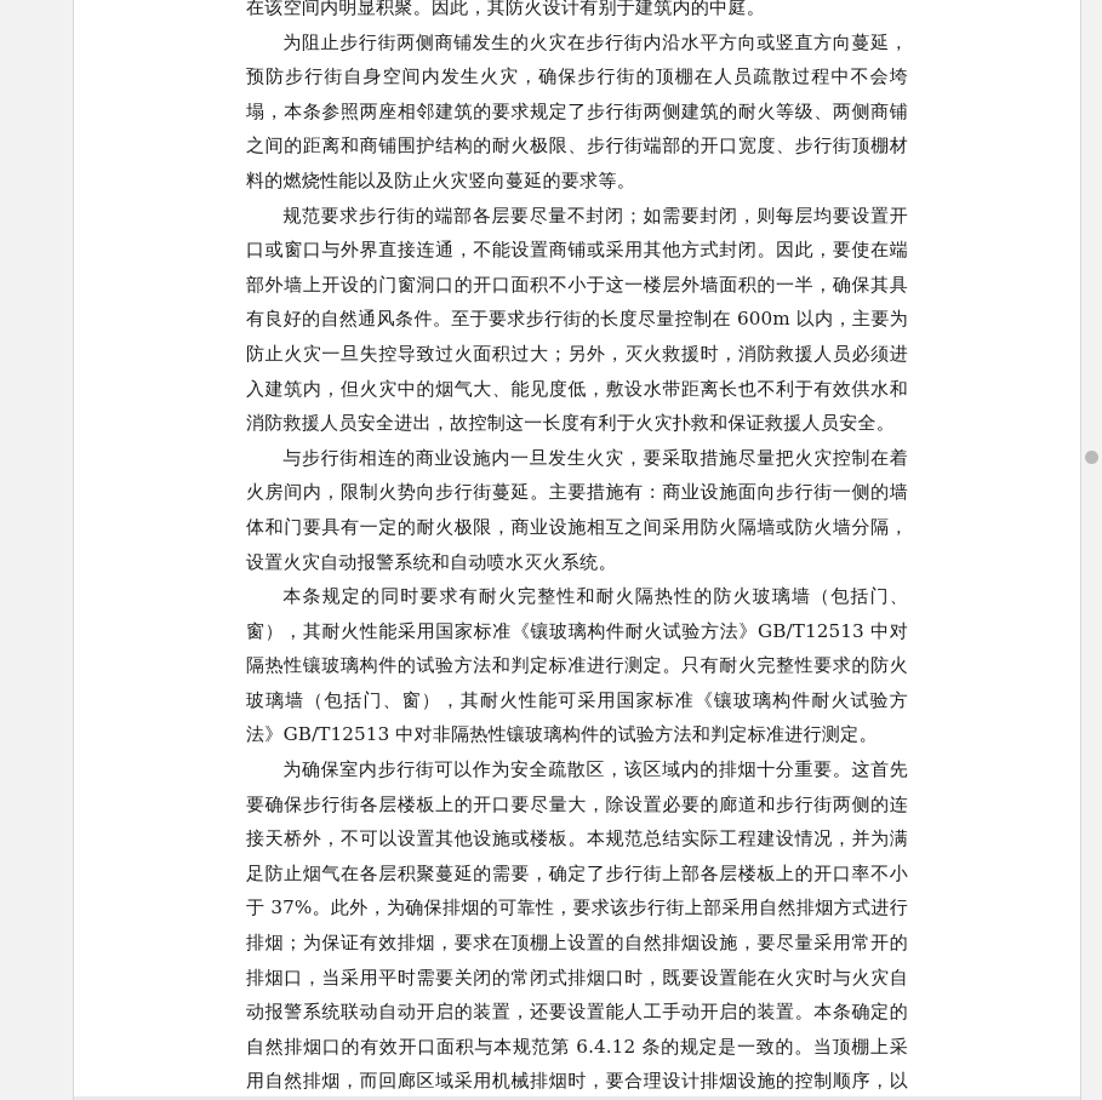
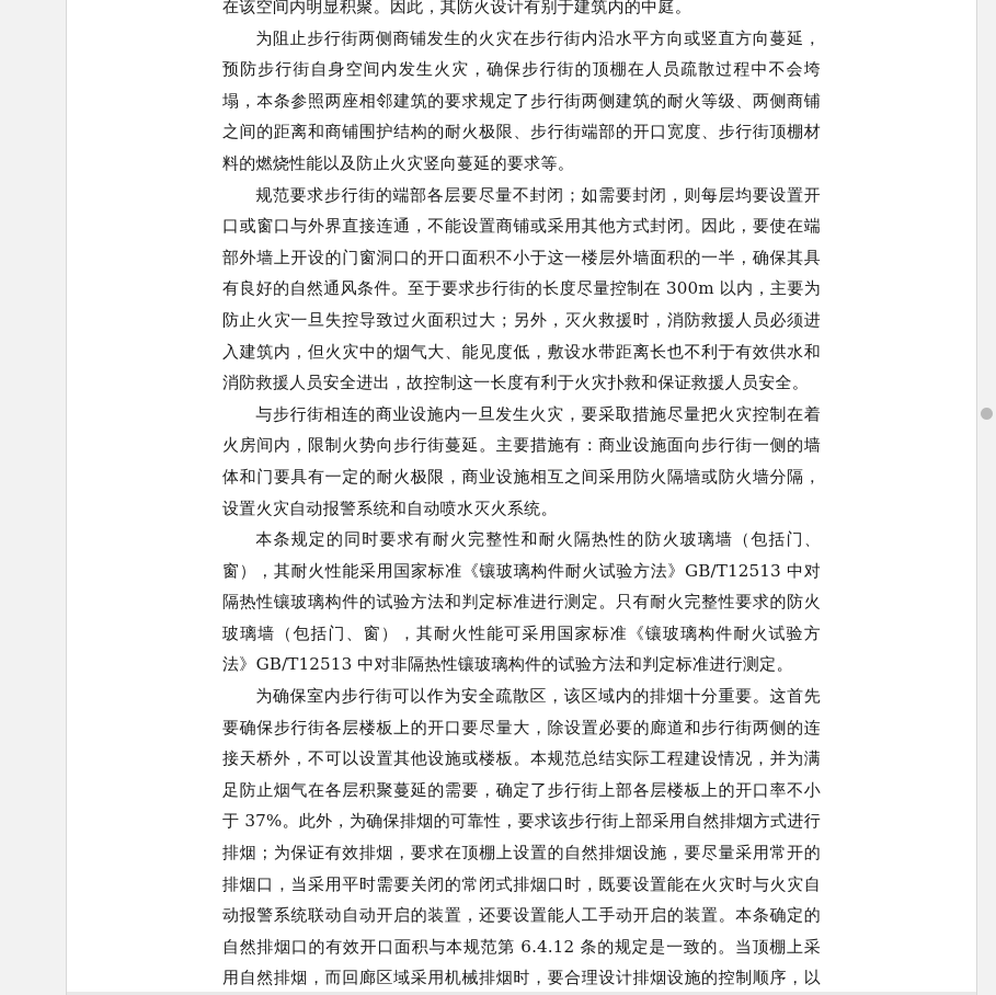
  在该空间内明显积聚。因此，其防火设计有别于建筑内的中庭。
  为阻止步行街两侧商铺发生的火灾在步行街内沿水平方向或竖直方向蔓延，预防步行街自身空间内发生火灾，确保步行街的顶棚在人员疏散过程中不会垮塌，本条参照两座相邻建筑的要求规定了步行街两侧建筑的耐火等级、两侧商铺之间的距离和商铺围护结构的耐火极限、步行街端部的开口宽度、步行街顶棚材料的燃烧性能以及防止火灾竖向蔓延的要求等。
- 规范要求步行街的端部各层要尽量不封闭；如需要封闭，则每层均要设置开口或窗口与外界直接连通，不能设置商铺或采用其他方式封闭。因此，要使在端部外墙上开设的门窗洞口的开口面积不小于这一楼层外墙面积的一半，确保其具有良好的自然通风条件。至于要求步行街的长度尽量控制在 600m 以内，主要为防止火灾一旦失控导致过火面积过大；另外，灭火救援时，消防救援人员必须进入建筑内，但火灾中的烟气大、能见度低，敷设水带距离长也不利于有效供水和消防救援人员安全进出，故控制这一长度有利于火灾扑救和保证救援人员安全。
+ 规范要求步行街的端部各层要尽量不封闭；如需要封闭，则每层均要设置开口或窗口与外界直接连通，不能设置商铺或采用其他方式封闭。因此，要使在端部外墙上开设的门窗洞口的开口面积不小于这一楼层外墙面积的一半，确保其具有良好的自然通风条件。至于要求步行街的长度尽量控制在 300m 以内，主要为防止火灾一旦失控导致过火面积过大；另外，灭火救援时，消防救援人员必须进入建筑内，但火灾中的烟气大、能见度低，敷设水带距离长也不利于有效供水和消防救援人员安全进出，故控制这一长度有利于火灾扑救和保证救援人员安全。
  与步行街相连的商业设施内一旦发生火灾，要采取措施尽量把火灾控制在着火房间内，限制火势向步行街蔓延。主要措施有：商业设施面向步行街一侧的墙体和门要具有一定的耐火极限，商业设施相互之间采用防火隔墙或防火墙分隔，设置火灾自动报警系统和自动喷水灭火系统。
  本条规定的同时要求有耐火完整性和耐火隔热性的防火玻璃墙（包括门、窗），其耐火性能采用国家标准《镶玻璃构件耐火试验方法》GB/T12513 中对隔热性镶玻璃构件的试验方法和判定标准进行测定。只有耐火完整性要求的防火玻璃墙（包括门、窗），其耐火性能可采用国家标准《镶玻璃构件耐火试验方法》GB/T12513 中对非隔热性镶玻璃构件的试验方法和判定标准进行测定。
  为确保室内步行街可以作为安全疏散区，该区域内的排烟十分重要。这首先要确保步行街各层楼板上的开口要尽量大，除设置必要的廊道和步行街两侧的连接天桥外，不可以设置其他设施或楼板。本规范总结实际工程建设情况，并为满足防止烟气在各层积聚蔓延的需要，确定了步行街上部各层楼板上的开口率不小于 37%。此外，为确保排烟的可靠性，要求该步行街上部采用自然排烟方式进行排烟；为保证有效排烟，要求在顶棚上设置的自然排烟设施，要尽量采用常开的排烟口，当采用平时需要关闭的常闭式排烟口时，既要设置能在火灾时与火灾自动报警系统联动自动开启的装置，还要设置能人工手动开启的装置。本条确定的自然排烟口的有效开口面积与本规范第 6.4.12 条的规定是一致的。当顶棚上采用自然排烟，而回廊区域采用机械排烟时，要合理设计排烟设施的控制顺序，以
